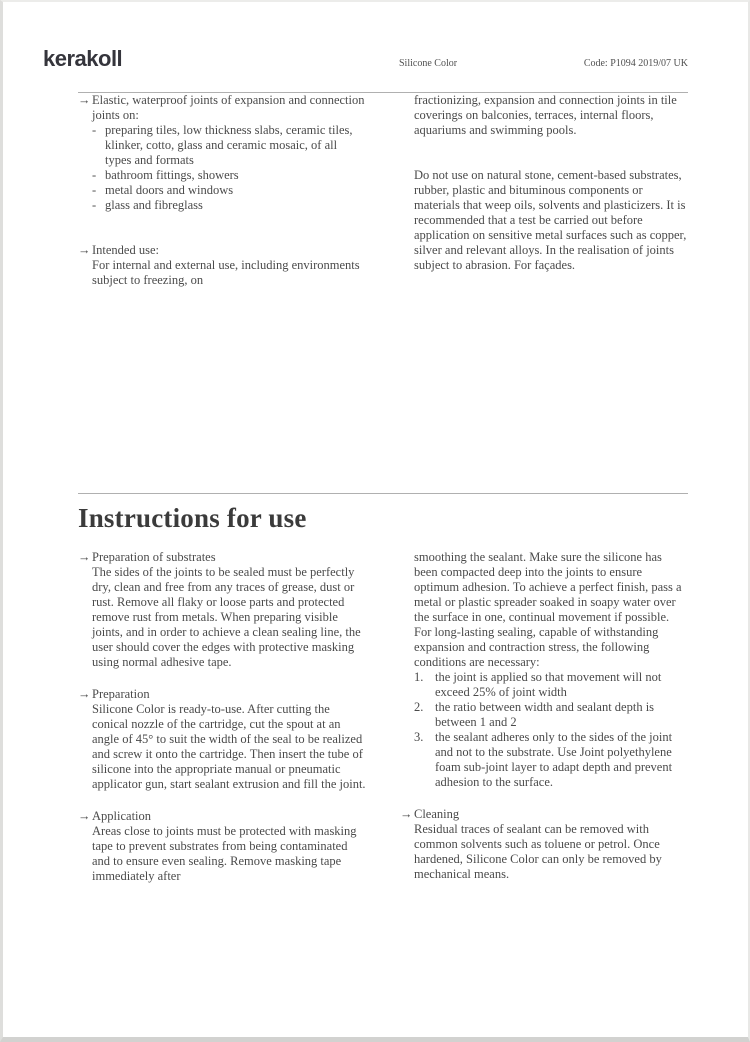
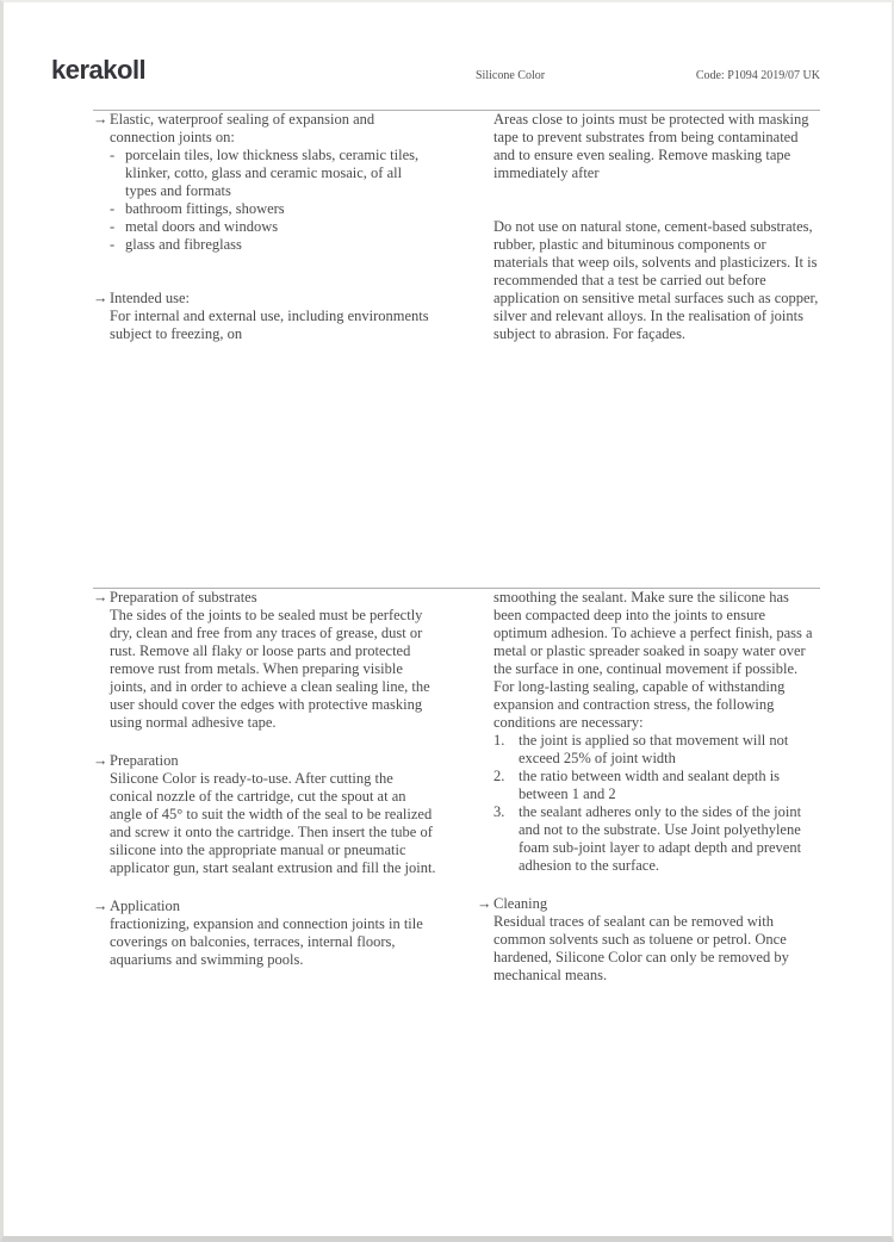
  kerakoll
  Silicone Color
  Code: P1094 2019/07 UK
  →
- Elastic, waterproof joints of expansion and connection joints on:
+ Elastic, waterproof sealing of expansion and connection joints on:
  -
- preparing tiles, low thickness slabs, ceramic tiles, klinker, cotto, glass and ceramic mosaic, of all types and formats
+ porcelain tiles, low thickness slabs, ceramic tiles, klinker, cotto, glass and ceramic mosaic, of all types and formats
  -
  bathroom fittings, showers
  -
  metal doors and windows
  -
  glass and fibreglass
  →
  Intended use:
  For internal and external use, including environments subject to freezing, on
- fractionizing, expansion and connection joints in tile coverings on balconies, terraces, internal floors, aquariums and swimming pools.
+ Areas close to joints must be protected with masking tape to prevent substrates from being contaminated and to ensure even sealing. Remove masking tape immediately after
  Do not use on natural stone, cement-based substrates, rubber, plastic and bituminous components or materials that weep oils, solvents and plasticizers. It is recommended that a test be carried out before application on sensitive metal surfaces such as copper, silver and relevant alloys. In the realisation of joints subject to abrasion. For façades.
- Instructions for use
  →
  Preparation of substrates
  The sides of the joints to be sealed must be perfectly dry, clean and free from any traces of grease, dust or rust. Remove all flaky or loose parts and protected remove rust from metals. When preparing visible joints, and in order to achieve a clean sealing line, the user should cover the edges with protective masking using normal adhesive tape.
  →
  Preparation
  Silicone Color is ready-to-use. After cutting the conical nozzle of the cartridge, cut the spout at an angle of 45° to suit the width of the seal to be realized and screw it onto the cartridge. Then insert the tube of silicone into the appropriate manual or pneumatic applicator gun, start sealant extrusion and fill the joint.
  →
  Application
- Areas close to joints must be protected with masking tape to prevent substrates from being contaminated and to ensure even sealing. Remove masking tape immediately after
+ fractionizing, expansion and connection joints in tile coverings on balconies, terraces, internal floors, aquariums and swimming pools.
  smoothing the sealant. Make sure the silicone has been compacted deep into the joints to ensure optimum adhesion. To achieve a perfect finish, pass a metal or plastic spreader soaked in soapy water over the surface in one, continual movement if possible. For long-lasting sealing, capable of withstanding expansion and contraction stress, the following conditions are necessary:
  1.
  the joint is applied so that movement will not exceed 25% of joint width
  2.
  the ratio between width and sealant depth is between 1 and 2
  3.
  the sealant adheres only to the sides of the joint and not to the substrate. Use Joint polyethylene foam sub-joint layer to adapt depth and prevent adhesion to the surface.
  →
  Cleaning
  Residual traces of sealant can be removed with common solvents such as toluene or petrol. Once hardened, Silicone Color can only be removed by mechanical means.
